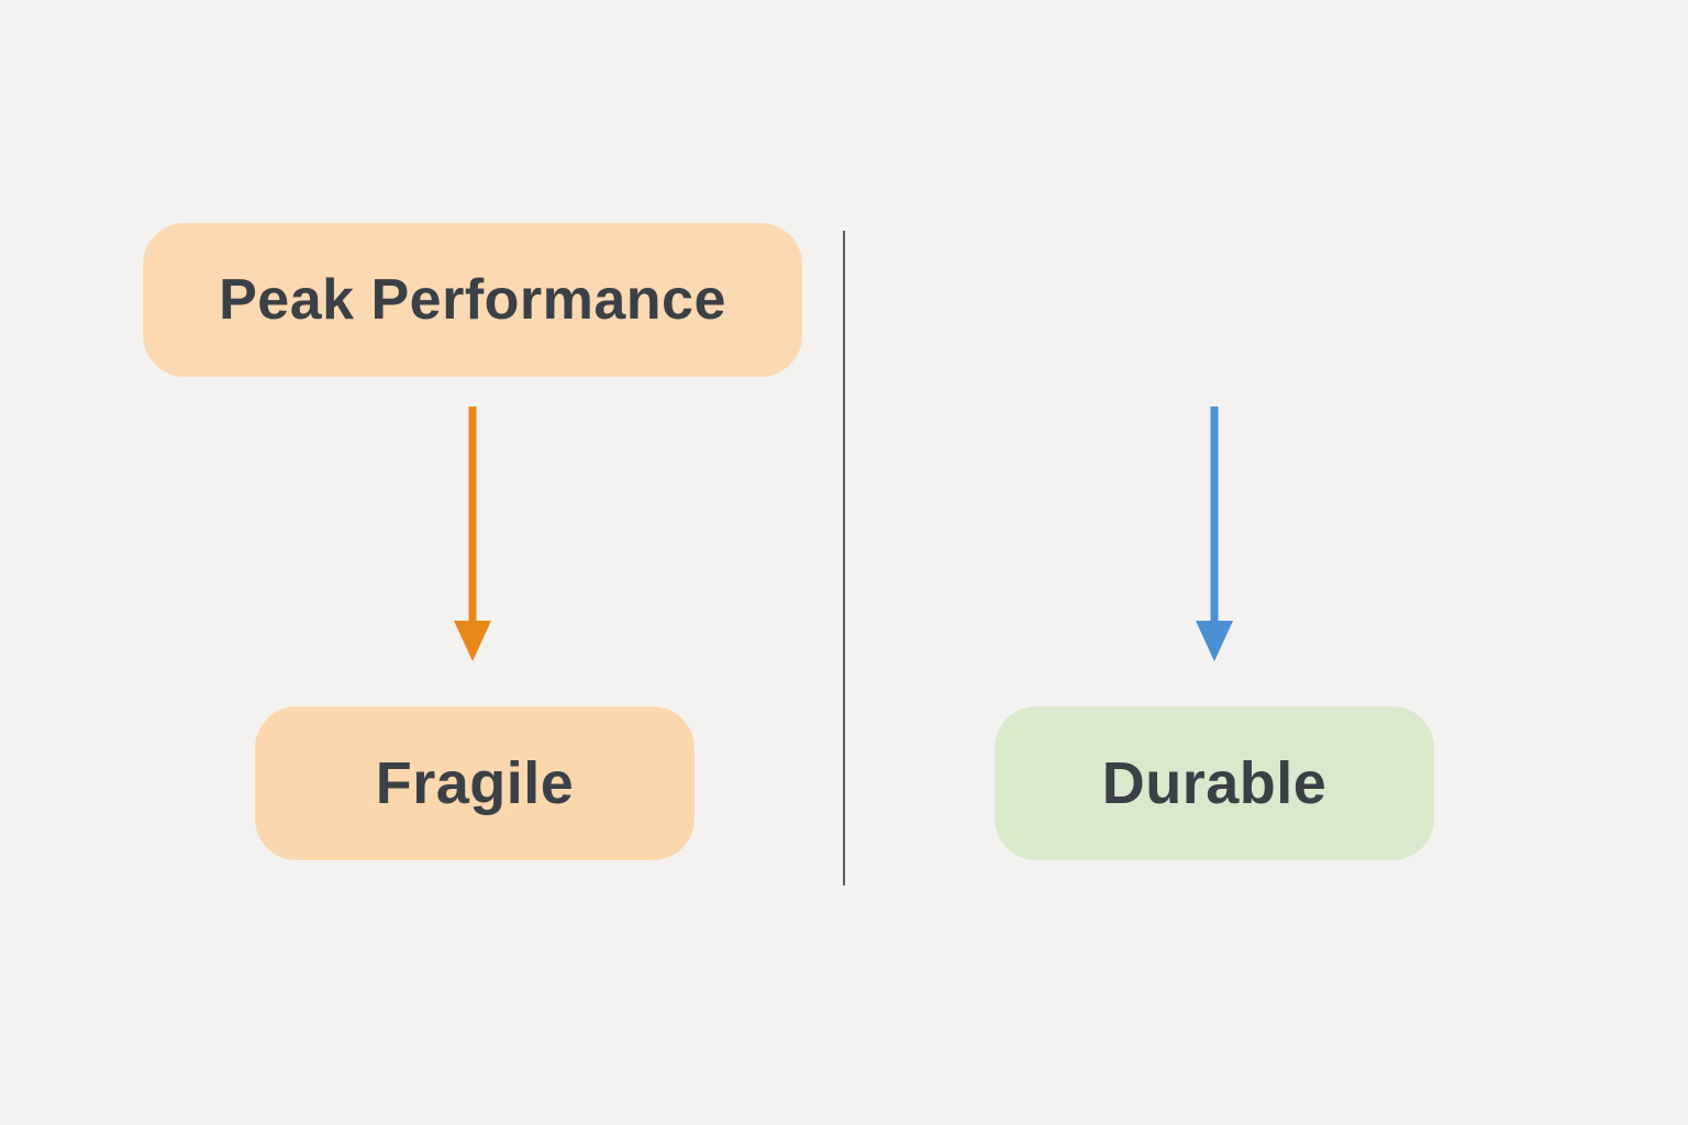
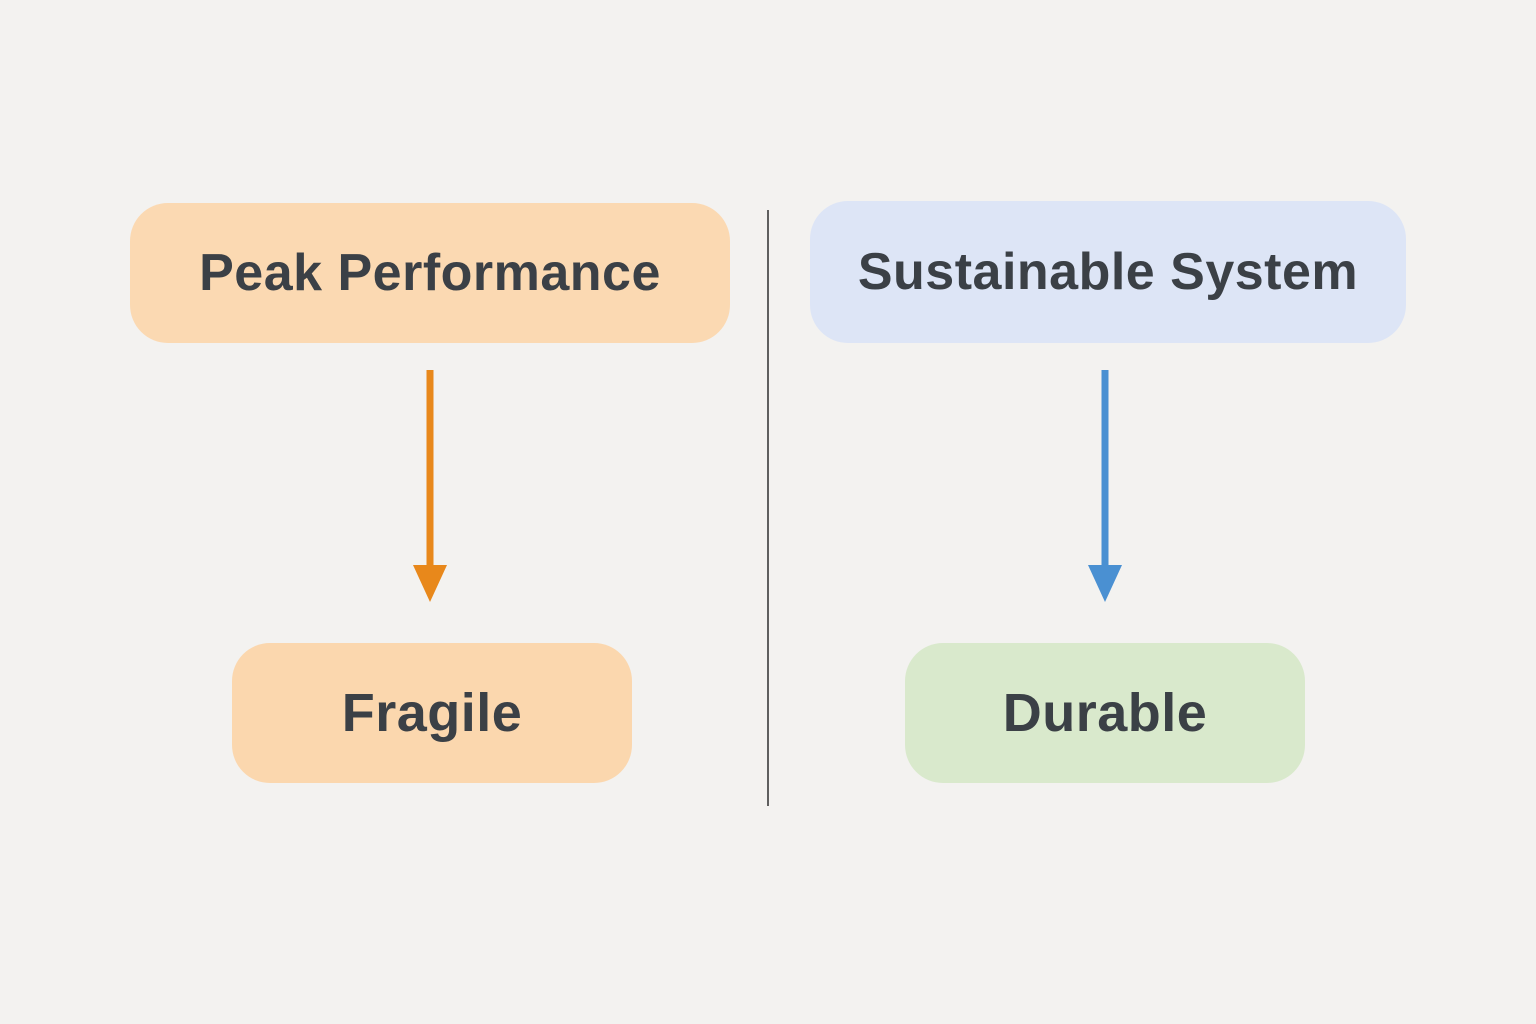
  Peak Performance
  Fragile
+ Sustainable System
  Durable
